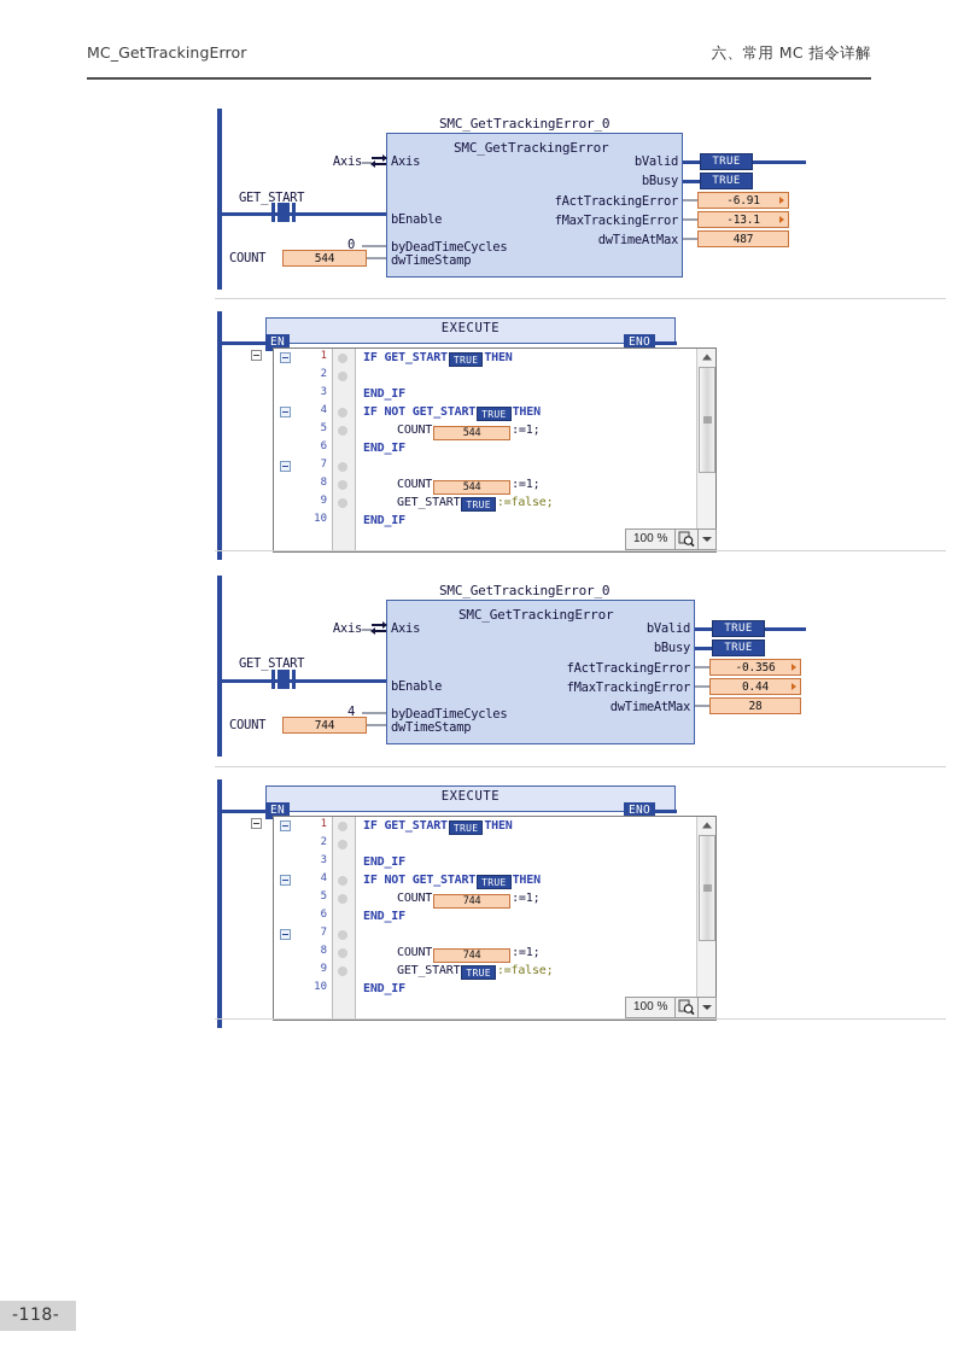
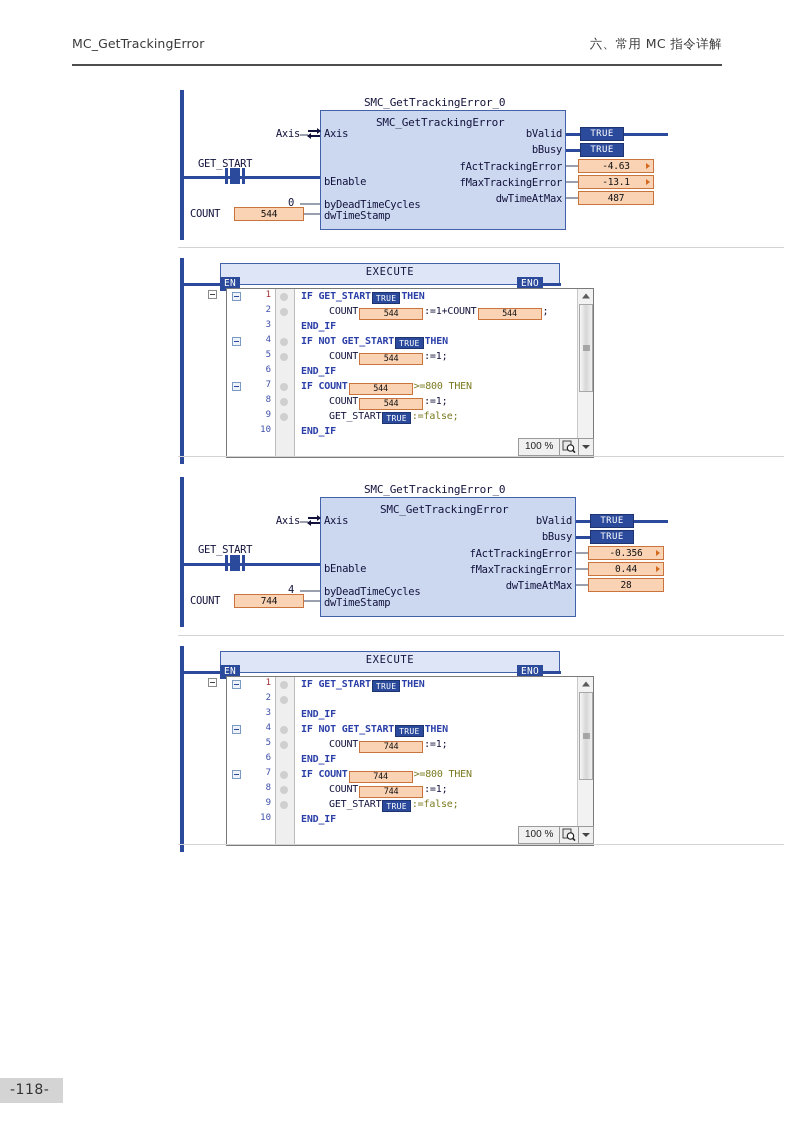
  MC_GetTrackingError
  六、常用 MC 指令详解
  GET_START
  SMC_GetTrackingError_0
  SMC_GetTrackingError
  Axis
  bEnable
  byDeadTimeCycles
  dwTimeStamp
  Axis
  0
  COUNT
  544
  bValid
  bBusy
  fActTrackingError
  fMaxTrackingError
  dwTimeAtMax
  TRUE
  TRUE
- -6.91
+ -4.63
  -13.1
  487
  EXECUTE
  EN
  ENO
  1
  2
  3
  4
  5
  6
  7
  8
  9
  10
  IF GET_START TRUE THEN
+ COUNT 544 :=1+COUNT 544 ;
  END_IF
  IF NOT GET_START TRUE THEN
  COUNT 544 :=1;
  END_IF
+ IF COUNT 544 >=800 THEN
  COUNT 544 :=1;
  GET_START TRUE :=false;
  END_IF
  100 %
  GET_START
  SMC_GetTrackingError_0
  SMC_GetTrackingError
  Axis
  bEnable
  byDeadTimeCycles
  dwTimeStamp
  Axis
  4
  COUNT
  744
  bValid
  bBusy
  fActTrackingError
  fMaxTrackingError
  dwTimeAtMax
  TRUE
  TRUE
  -0.356
  0.44
  28
  EXECUTE
  EN
  ENO
  1
  2
  3
  4
  5
  6
  7
  8
  9
  10
  IF GET_START TRUE THEN
  END_IF
  IF NOT GET_START TRUE THEN
  COUNT 744 :=1;
  END_IF
+ IF COUNT 744 >=800 THEN
  COUNT 744 :=1;
  GET_START TRUE :=false;
  END_IF
  100 %
  -118-
